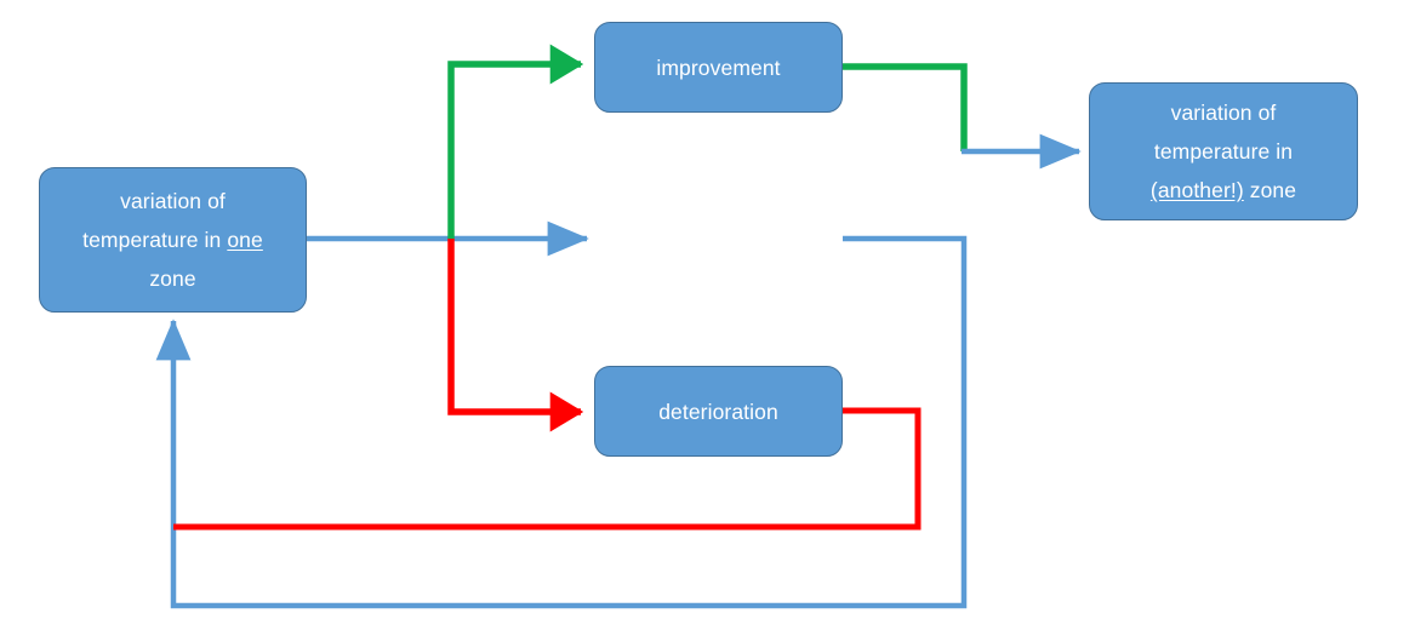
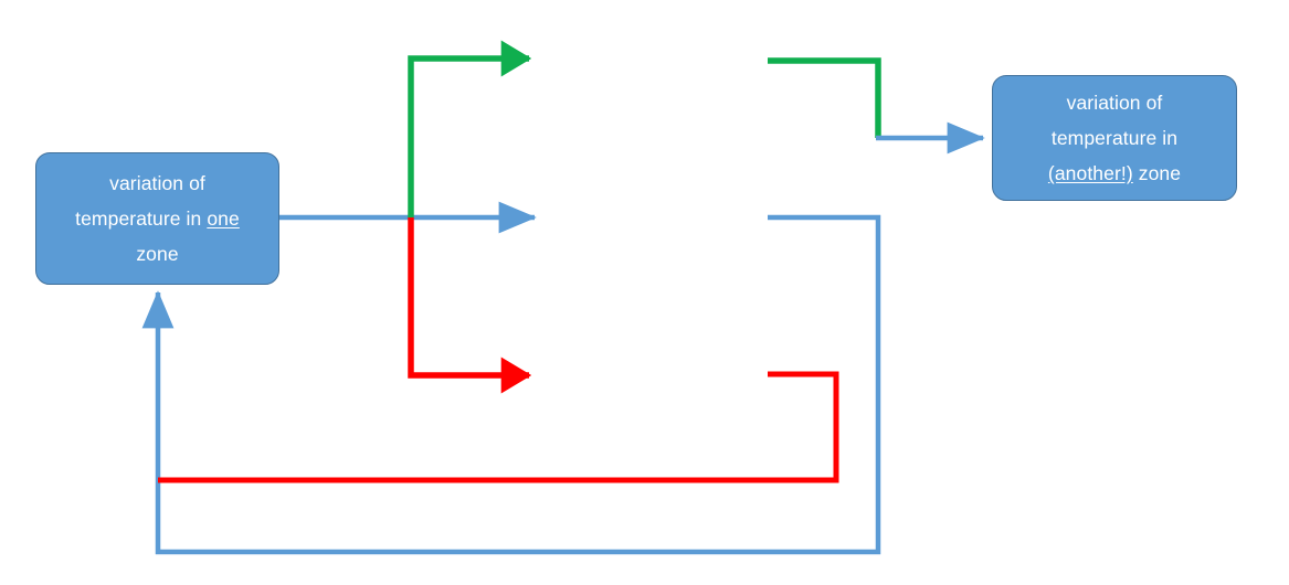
  variation of
  temperature in one
  zone
- improvement
- deterioration
  variation of
  temperature in
  (another!) zone
